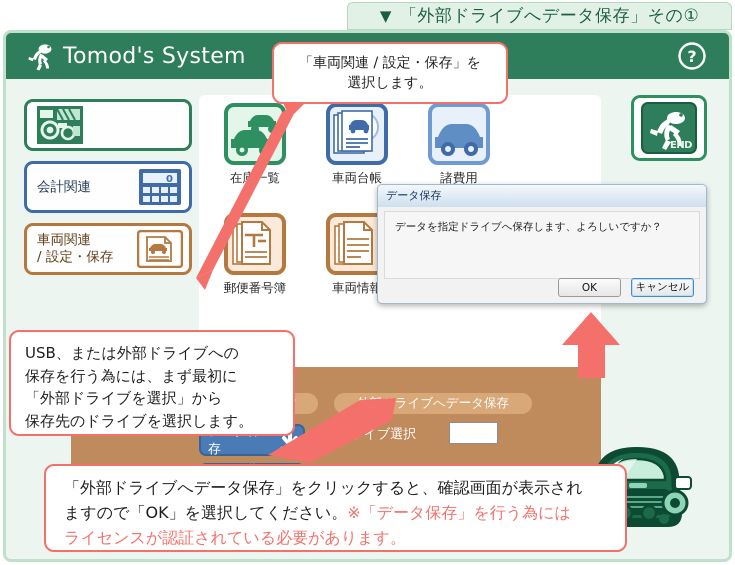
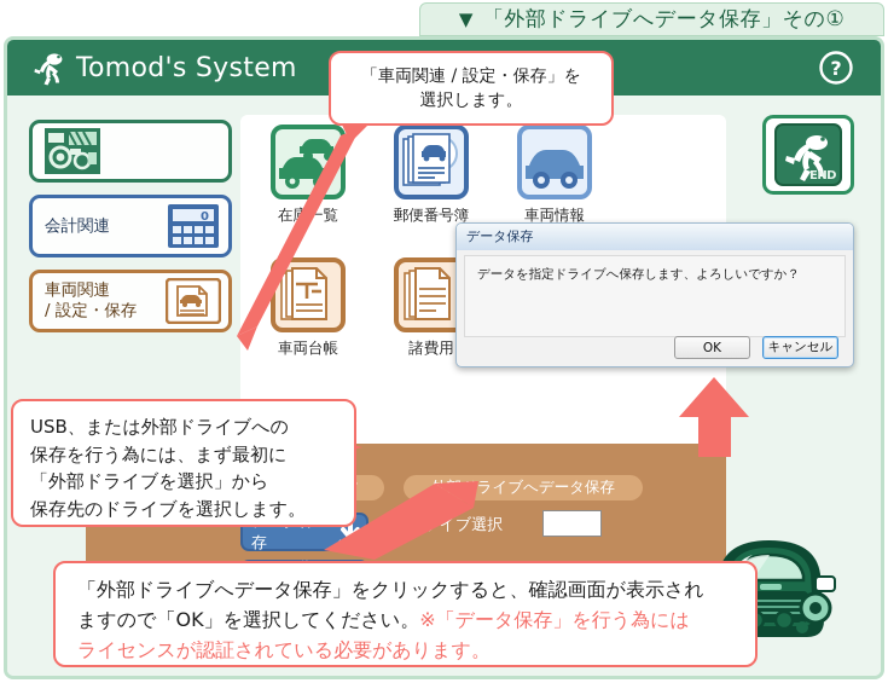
  ▼
  「外部ドライブへデータ保存」その①
  Tomod's System
  ?
  会計関連
  0
  車両関連
  / 設定・保存
  在一覧
- 車両台帳
+ 郵便番号簿
- 諸費用
+ 車両情報
- 郵便番号簿
+ 車両台帳
- 車両情報
+ 諸費用
  ライブへデータ保存
  END
  「車両関連 / 設定・保存」を
  選択します。
  USB、または外部ドライブへの
  保存を行う為には、まず最初に
  「外部ドライブを選択」から
  保存先のドライブを選択します。
  「外部ドライブへデータ保存」をクリックすると、確認画面が表示され
  ますので「OK」を選択してください。※「データ保存」を行う為には
  ライセンスが認証されている必要があります。
  データ保存
  データを指定ドライブへ保存します、よろしいですか？
  OK
  キャンセル
